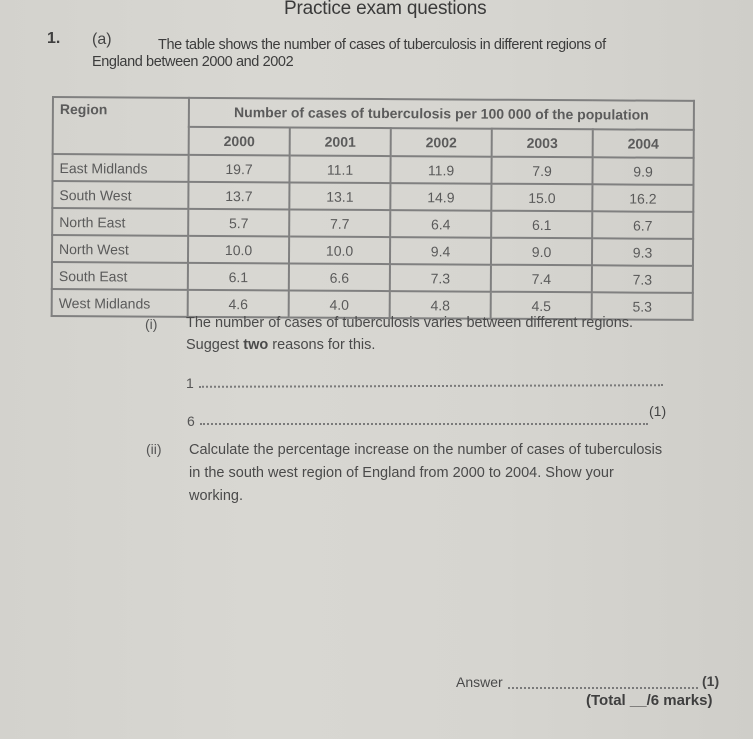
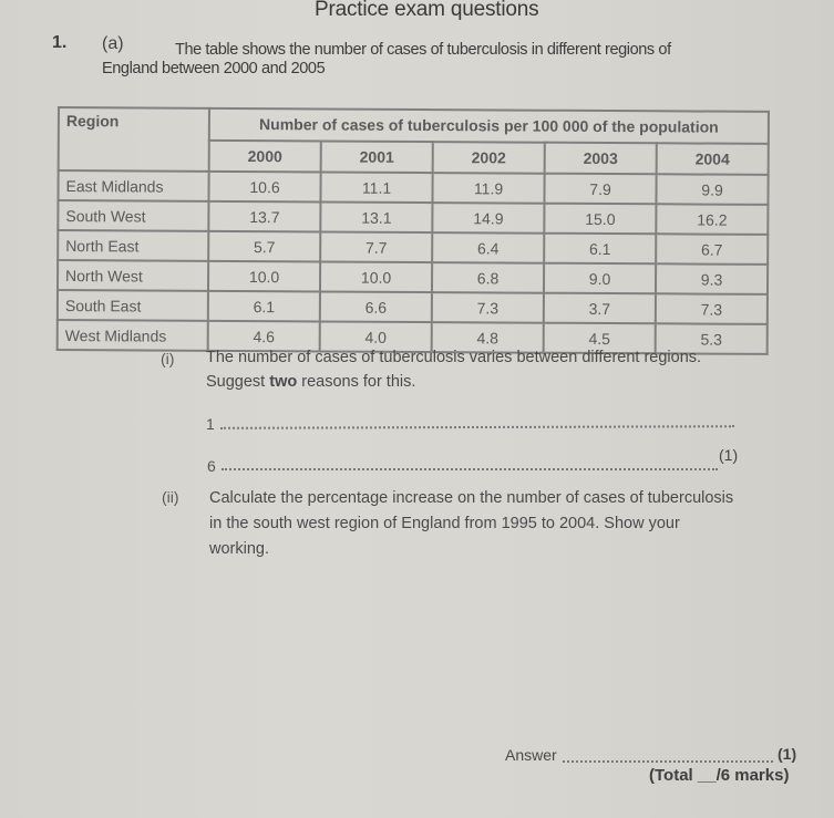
  Practice exam questions
  1.
  (a)
  The table shows the number of cases of tuberculosis in different regions of
- England between 2000 and 2002
+ England between 2000 and 2005
  Region	Number of cases of tuberculosis per 100 000 of the population
  2000	2001	2002	2003	2004
- East Midlands	19.7	11.1	11.9	7.9	9.9
+ East Midlands	10.6	11.1	11.9	7.9	9.9
  South West	13.7	13.1	14.9	15.0	16.2
  North East	5.7	7.7	6.4	6.1	6.7
- North West	10.0	10.0	9.4	9.0	9.3
+ North West	10.0	10.0	6.8	9.0	9.3
- South East	6.1	6.6	7.3	7.4	7.3
+ South East	6.1	6.6	7.3	3.7	7.3
  West Midlands	4.6	4.0	4.8	4.5	5.3
  (i)
  The number of cases of tuberculosis varies between different regions.
  Suggest two reasons for this.
  1
  6
  (1)
  (ii)
- Calculate the percentage increase on the number of cases of tuberculosis in the south west region of England from 2000 to 2004. Show your working.
+ Calculate the percentage increase on the number of cases of tuberculosis in the south west region of England from 1995 to 2004. Show your working.
  Answer
  (1)
  (Total __/6 marks)
